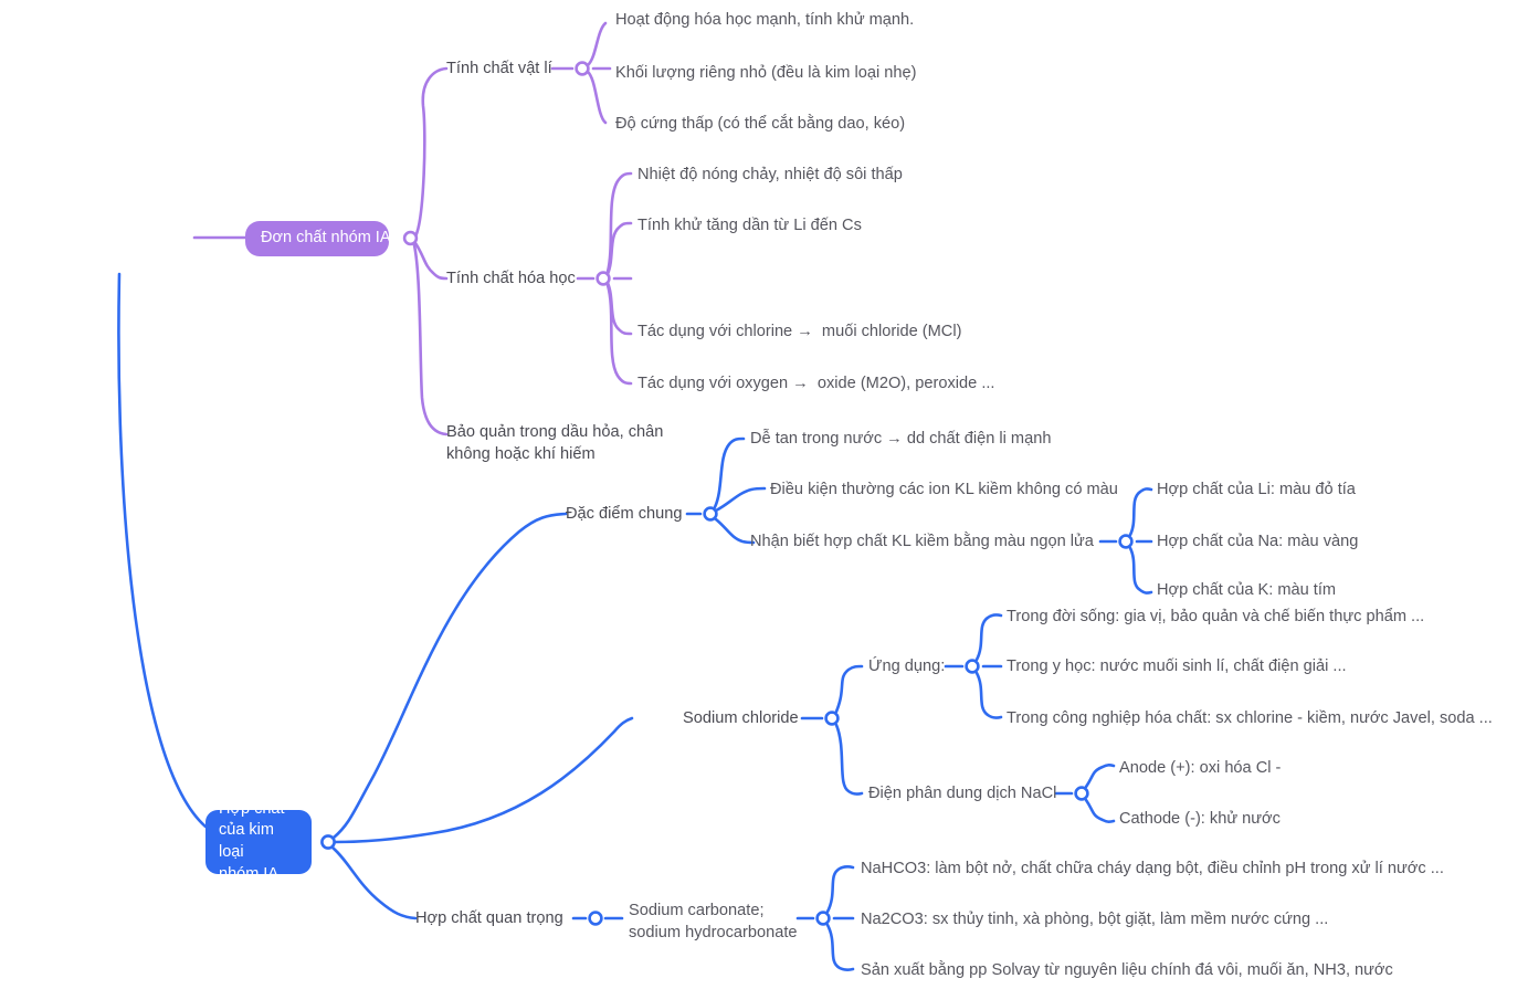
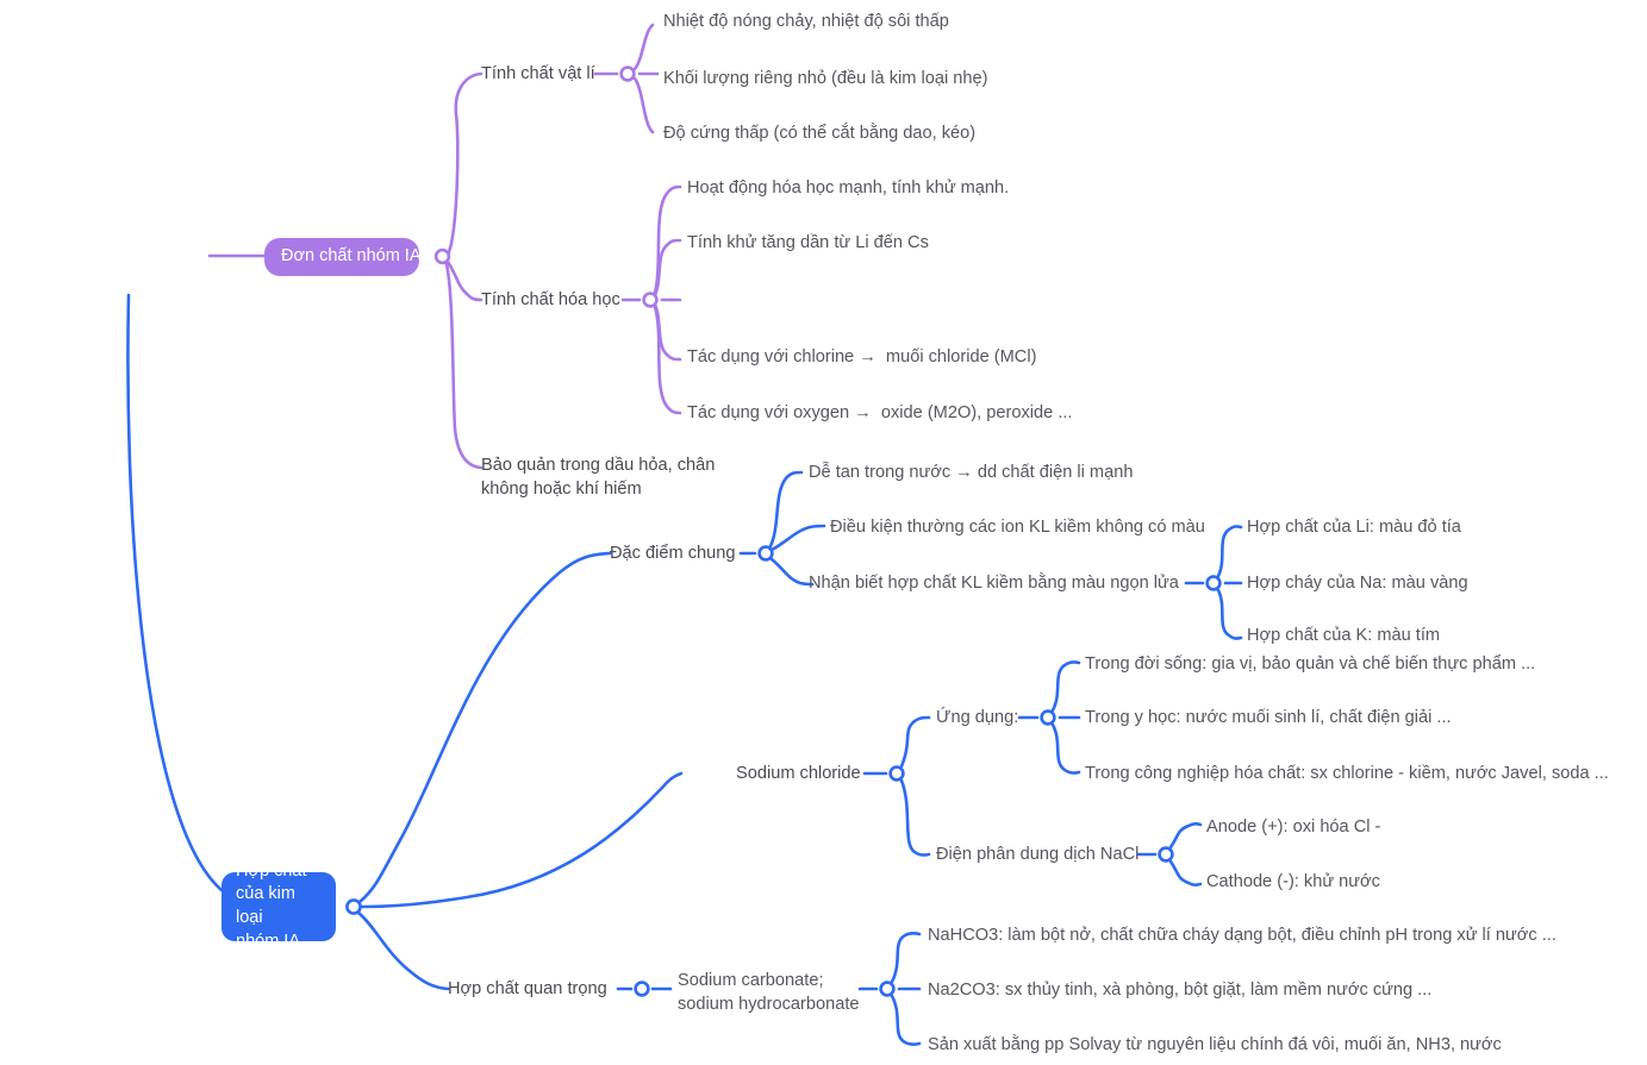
  Đơn chất nhóm IA
  Hợp chất
  của kim loại
  nhóm IA
  Tính chất vật lí
  Tính chất hóa học
  Bảo quản trong dầu hỏa, chân
  không hoặc khí hiếm
- Hoạt động hóa học mạnh, tính khử mạnh.
+ Nhiệt độ nóng chảy, nhiệt độ sôi thấp
  Khối lượng riêng nhỏ (đều là kim loại nhẹ)
  Độ cứng thấp (có thể cắt bằng dao, kéo)
- Nhiệt độ nóng chảy, nhiệt độ sôi thấp
+ Hoạt động hóa học mạnh, tính khử mạnh.
  Tính khử tăng dần từ Li đến Cs
  Tác dụng với chlorine → muối chloride (MCl)
  Tác dụng với oxygen → oxide (M2O), peroxide ...
  Đặc điểm chung
  Sodium chloride
  Hợp chất quan trọng
  Dễ tan trong nước → dd chất điện li mạnh
  Điều kiện thường các ion KL kiềm không có màu
  Nhận biết hợp chất KL kiềm bằng màu ngọn lửa
  Hợp chất của Li: màu đỏ tía
- Hợp chất của Na: màu vàng
+ Hợp cháy của Na: màu vàng
  Hợp chất của K: màu tím
  Ứng dụng:
  Điện phân dung dịch NaCl
  Trong đời sống: gia vị, bảo quản và chế biến thực phẩm ...
  Trong y học: nước muối sinh lí, chất điện giải ...
  Trong công nghiệp hóa chất: sx chlorine - kiềm, nước Javel, soda ...
  Anode (+): oxi hóa Cl -
  Cathode (-): khử nước
  Sodium carbonate;
  sodium hydrocarbonate
  NaHCO3: làm bột nở, chất chữa cháy dạng bột, điều chỉnh pH trong xử lí nước ...
  Na2CO3: sx thủy tinh, xà phòng, bột giặt, làm mềm nước cứng ...
  Sản xuất bằng pp Solvay từ nguyên liệu chính đá vôi, muối ăn, NH3, nước
